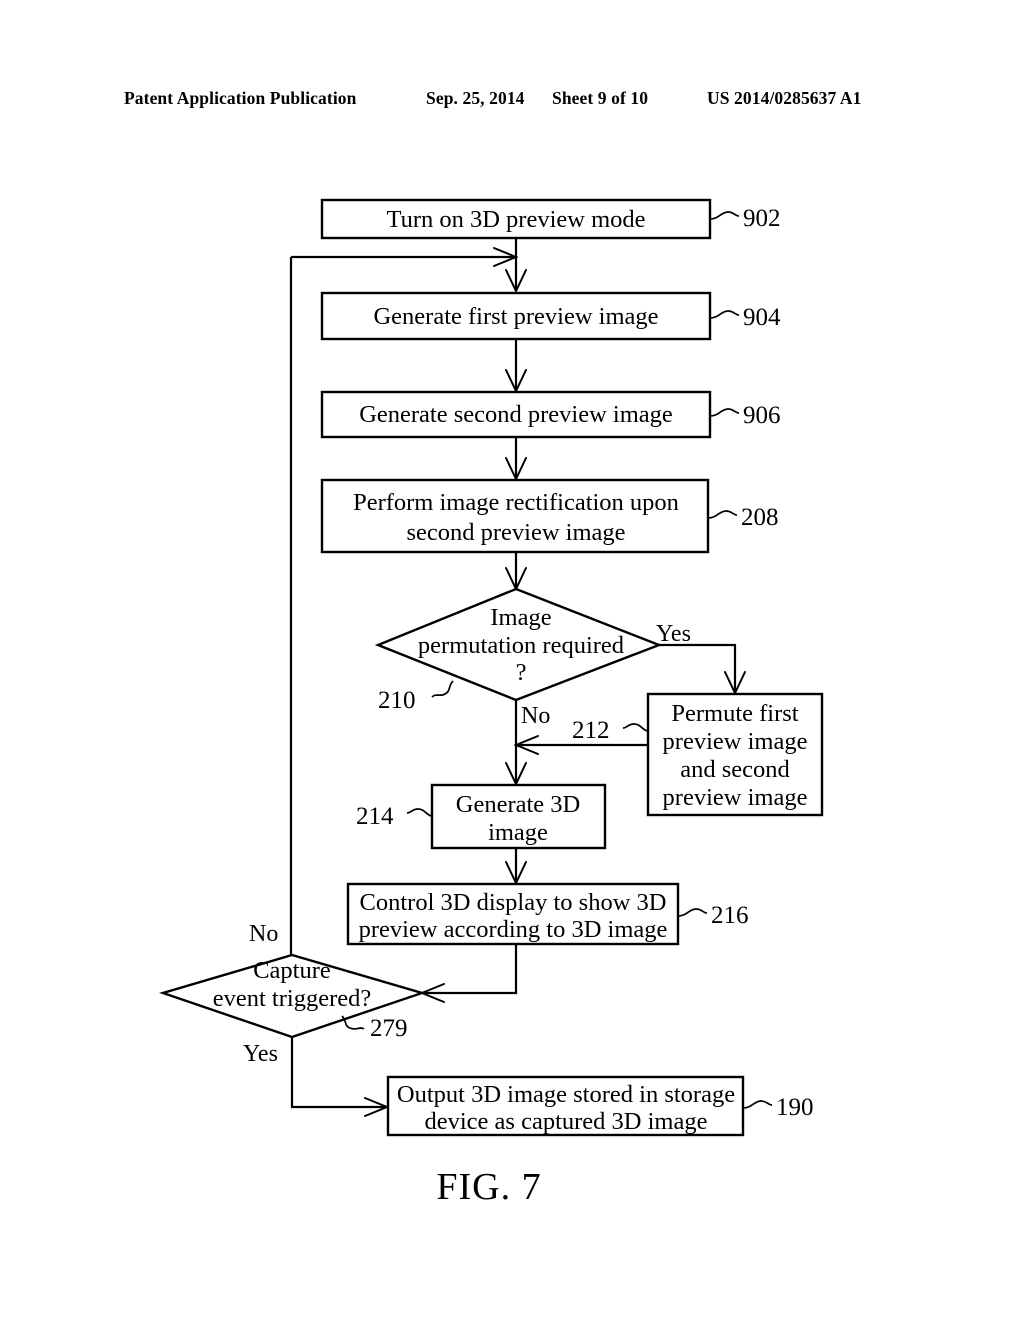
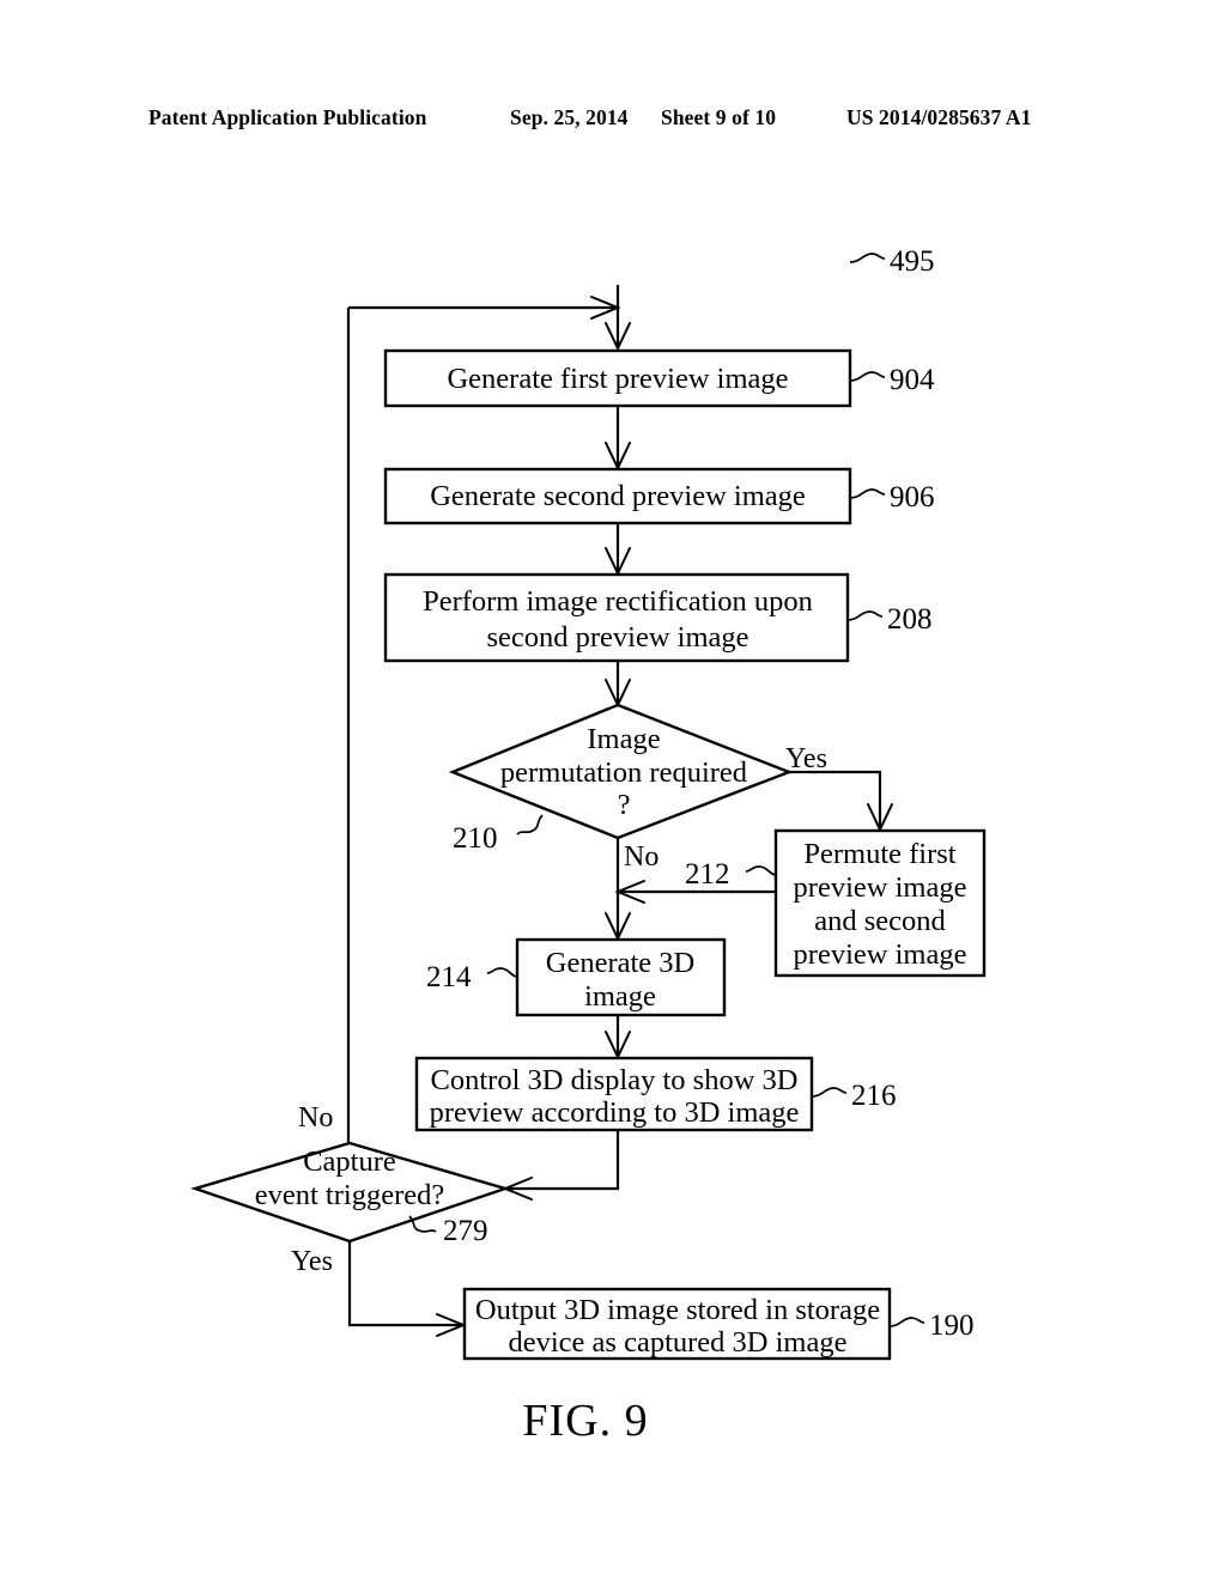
  Patent Application Publication
  Sep. 25, 2014
  Sheet 9 of 10
  US 2014/0285637 A1
- Turn on 3D preview mode
- 902
+ 495
  Generate first preview image
  904
  Generate second preview image
  906
  Perform image rectification upon
  second preview image
  208
  Image
  permutation required
  ?
  210
  Yes
  No
  Permute first
  preview image
  and second
  preview image
  212
  Generate 3D
  image
  214
  Control 3D display to show 3D
  preview according to 3D image
  216
  Capture
  event triggered?
  279
  No
  Yes
  Output 3D image stored in storage
  device as captured 3D image
  190
- FIG. 7
+ FIG. 9
